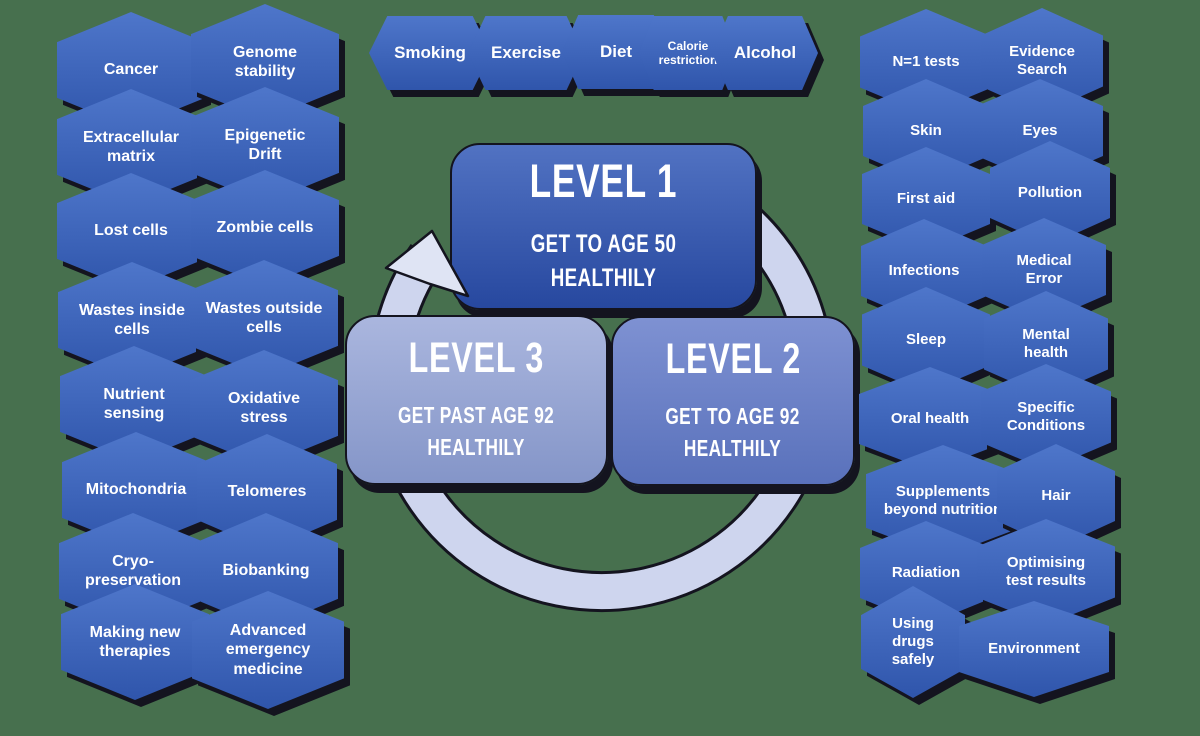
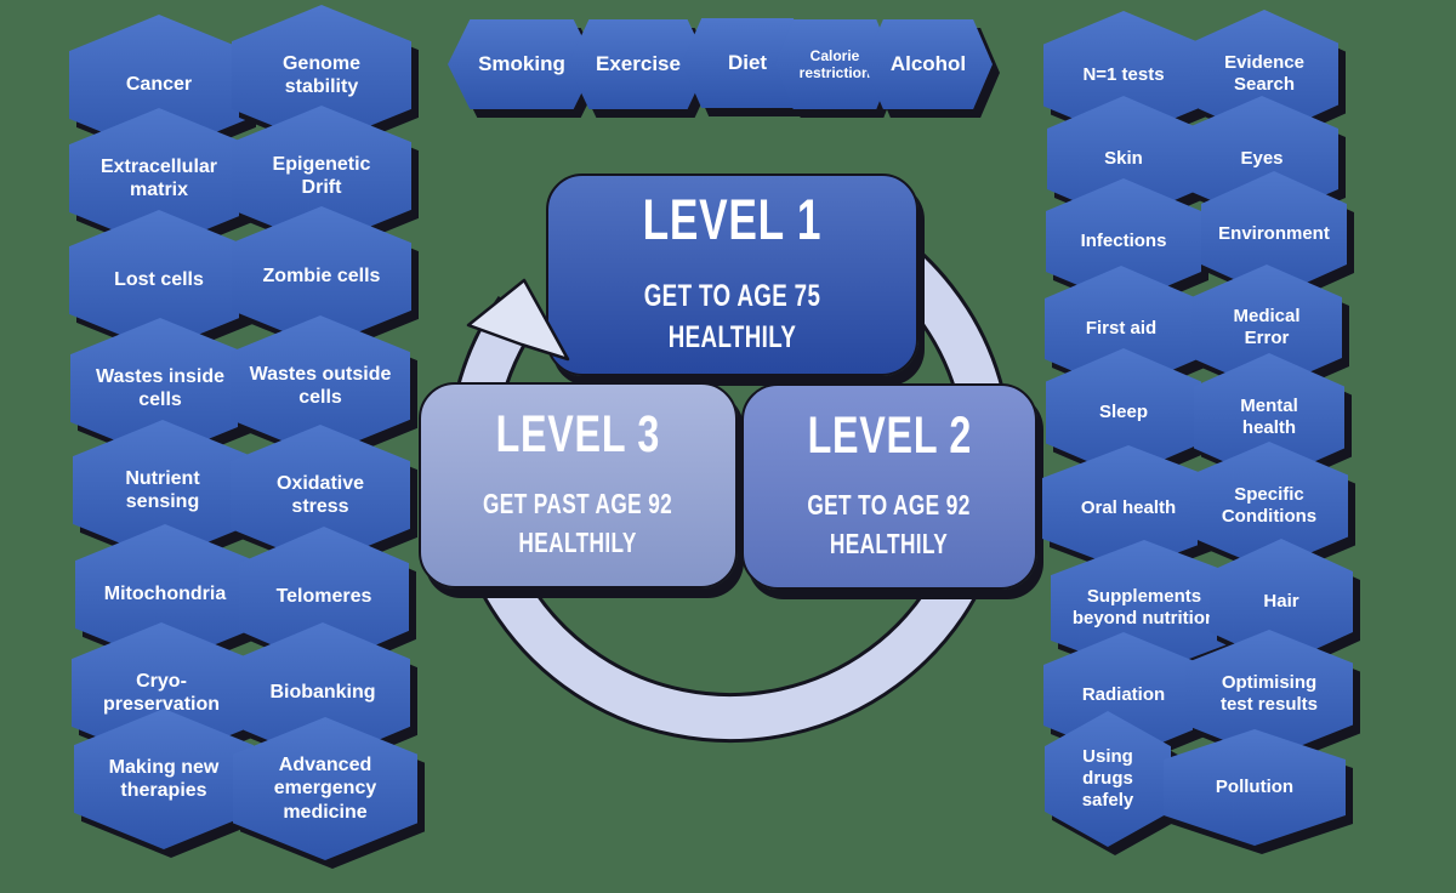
  LEVEL 1
- GET TO AGE 50 HEALTHILY
+ GET TO AGE 75 HEALTHILY
  LEVEL 2
  GET TO AGE 92
  HEALTHILY
  LEVEL 3
  GET PAST AGE 92
  HEALTHILY
  Smoking
  Exercise
  Diet
  Calorie restriction
  Alcohol
  Cancer
  Genome stability
  Extracellular matrix
  Epigenetic Drift
  Lost cells
  Zombie cells
  Wastes inside cells
  Wastes outside cells
  Nutrient sensing
  Oxidative stress
  Mitochondria
  Telomeres
  Cryo-preservation
  Biobanking
  Making new therapies
  Advanced emergency medicine
  N=1 tests
  Evidence Search
  Skin
  Eyes
- First aid
+ Infections
- Pollution
+ Environment
- Infections
+ First aid
  Medical Error
  Sleep
  Mental health
  Oral health
  Specific Conditions
  Supplements beyond nutritio
  Hair
  Radiation
  Optimising test results
  Using drugs safely
- Environment
+ Pollution
